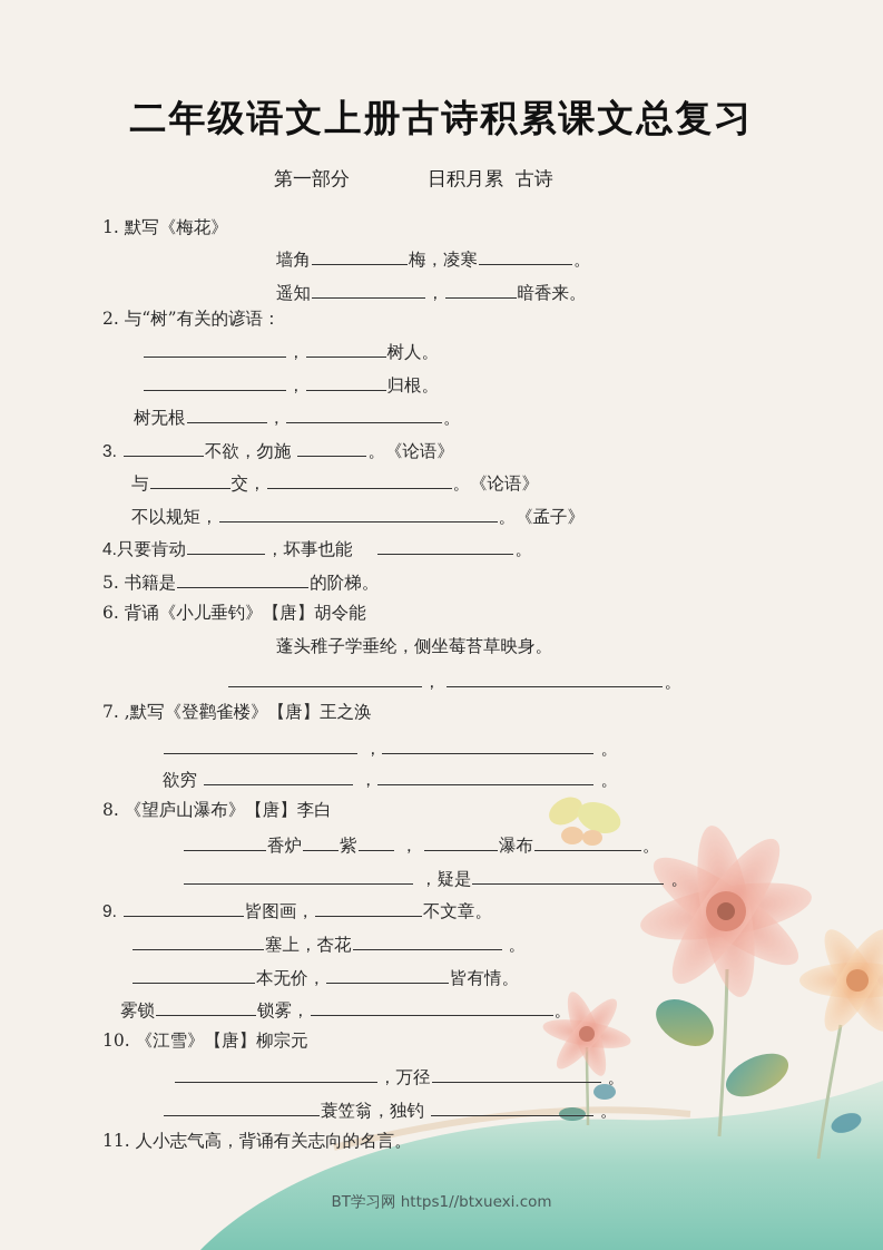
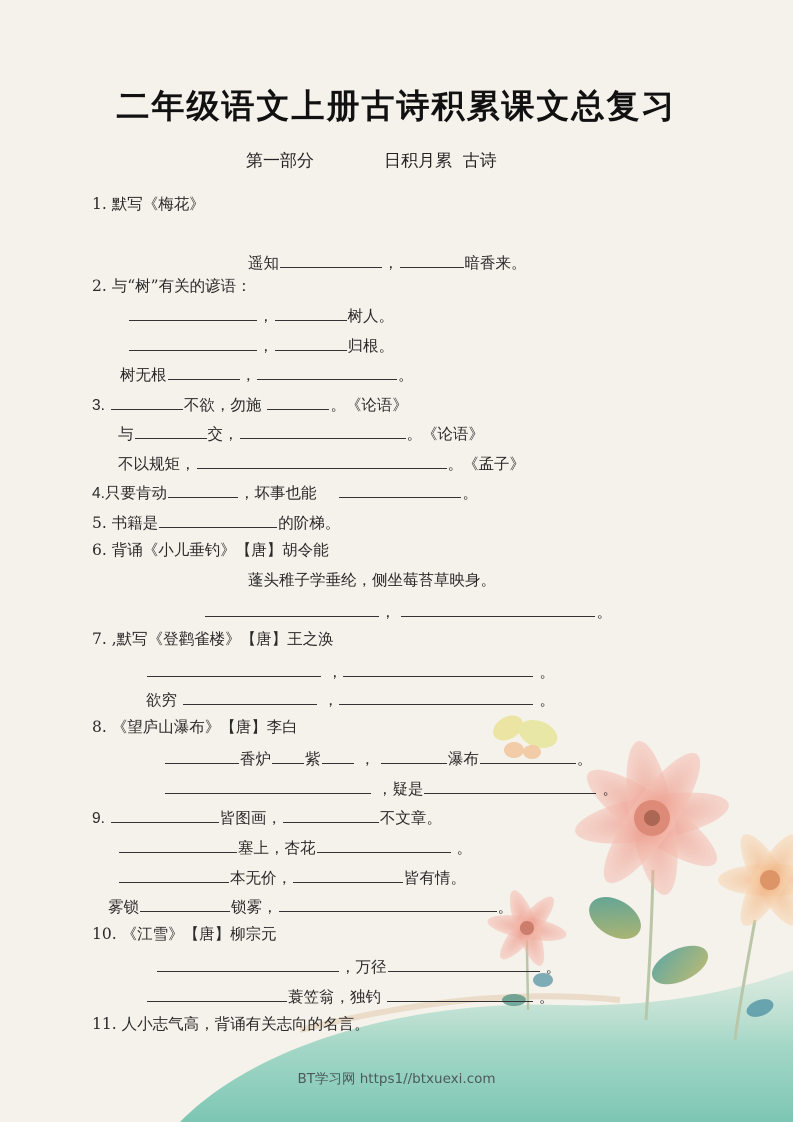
  二年级语文上册古诗积累课文总复习
  第一部分
  日积月累 古诗
  1. 默写《梅花》
- 墙角 梅，凌寒 。
  遥知 ， 暗香来。
  2. 与“树”有关的谚语：
  ， 树人。
  ， 归根。
  树无根 ， 。
  3. 不欲，勿施 。《论语》
  与 交， 。《论语》
  不以规矩， 。《孟子》
  4.只要肯动 ，坏事也能 。
  5. 书籍是 的阶梯。
  6. 背诵《小儿垂钓》【唐】胡令能
  蓬头稚子学垂纶，侧坐莓苔草映身。
  ， 。
  7. ,默写《登鹳雀楼》【唐】王之涣
  ， 。
  欲穷 ， 。
  8. 《望庐山瀑布》【唐】李白
  香炉 紫 ， 瀑布 。
  ，疑是 。
  9. 皆图画， 不文章。
  塞上，杏花 。
  本无价， 皆有情。
  雾锁 锁雾， 。
  10. 《江雪》【唐】柳宗元
  ，万径 。
  蓑笠翁，独钓 。
  11. 人小志气高，背诵有关志向的名言。
  BT学习网 https1//btxuexi.com
